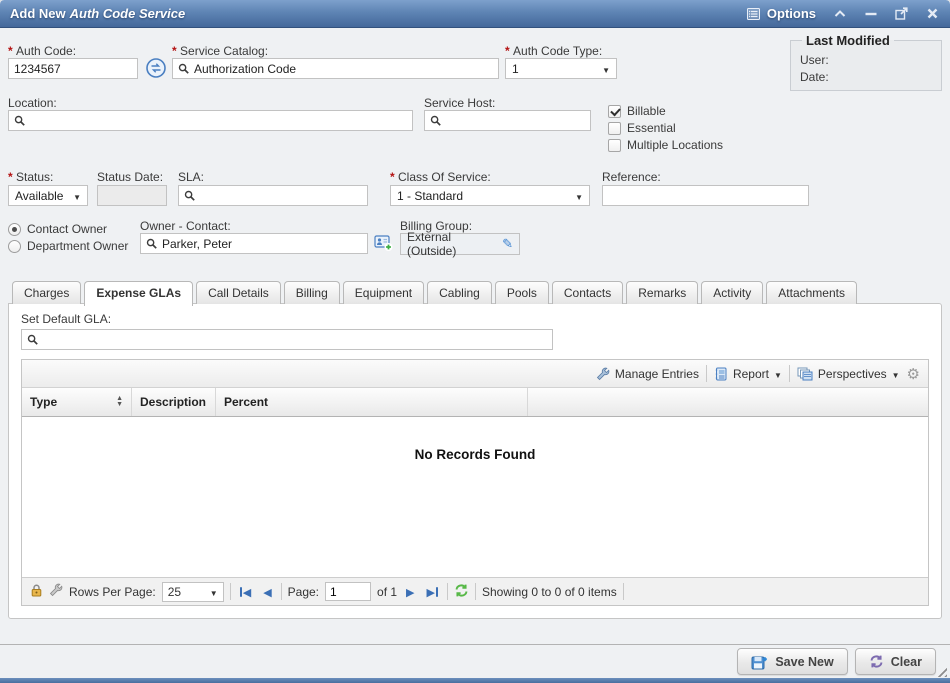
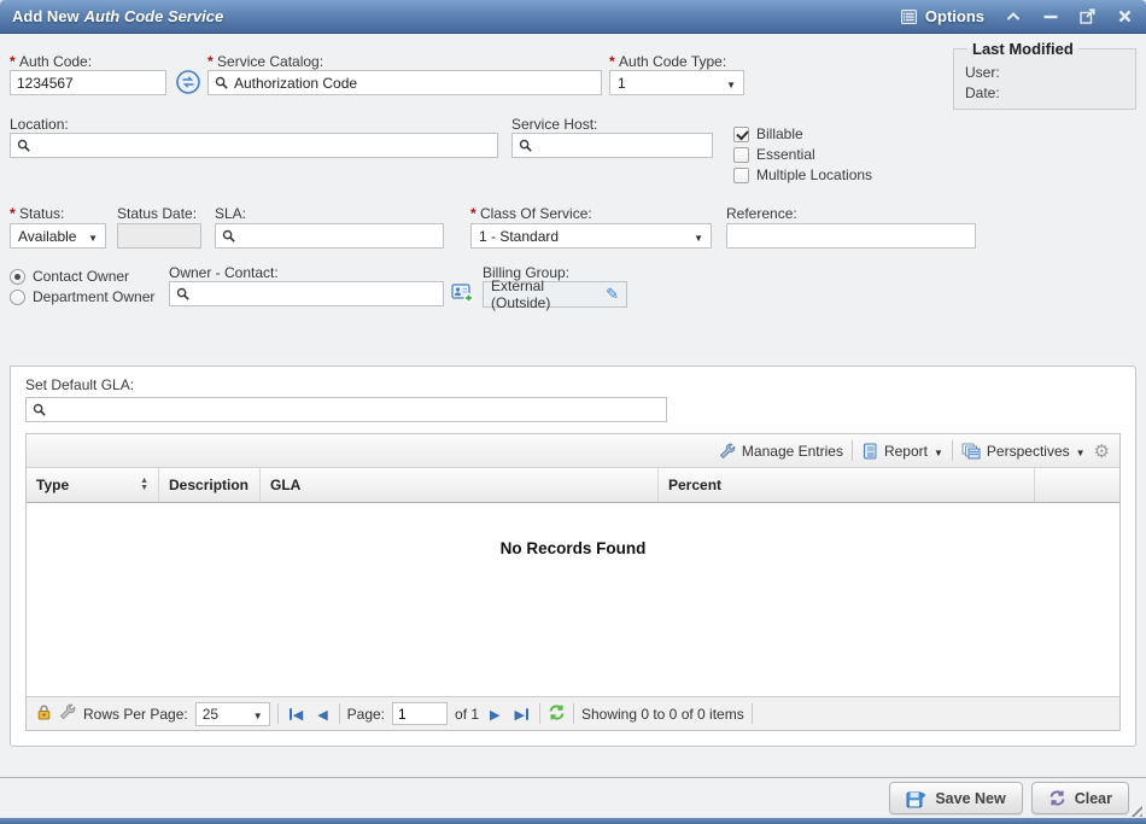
  Add New Auth Code Service
  Options
  Auth Code:
  1234567
  Service Catalog:
  Authorization Code
  Auth Code Type:
  1
  Last Modified
  User:
  Date:
  Location:
  Service Host:
  Billable
  Essential
  Multiple Locations
  Status:
  Available
  Status Date:
  SLA:
  Class Of Service:
  1 - Standard
  Reference:
  Contact Owner
  Department Owner
  Owner - Contact:
- Parker, Peter
  Billing Group:
  External (Outside)
- Charges
- Expense GLAs
- Call Details
- Billing
- Equipment
- Cabling
- Pools
- Contacts
- Remarks
- Activity
- Attachments
  Set Default GLA:
  Manage Entries
  Report
  Perspectives
  Type
  Description
+ GLA
  Percent
  No Records Found
  Rows Per Page:
  25
  Page:
  1
  of 1
  Showing 0 to 0 of 0 items
  Save New
  Clear
